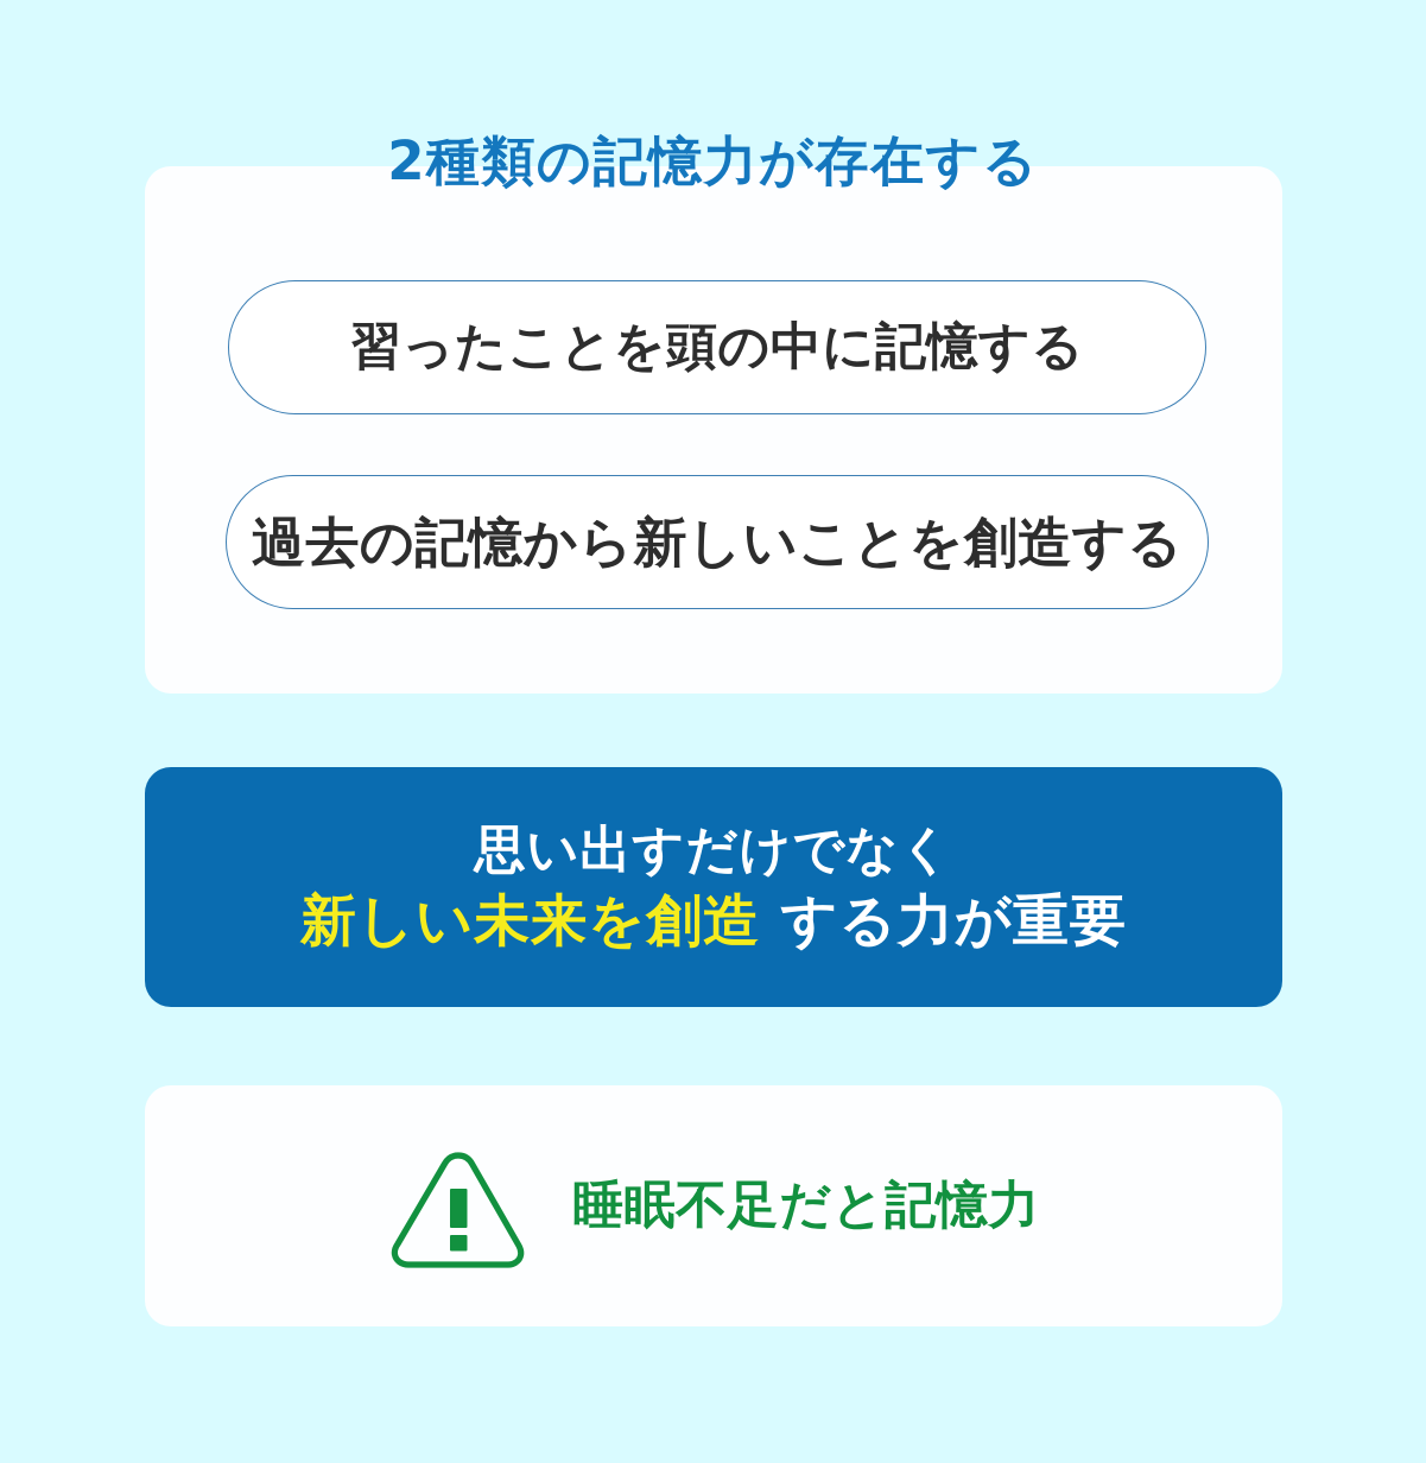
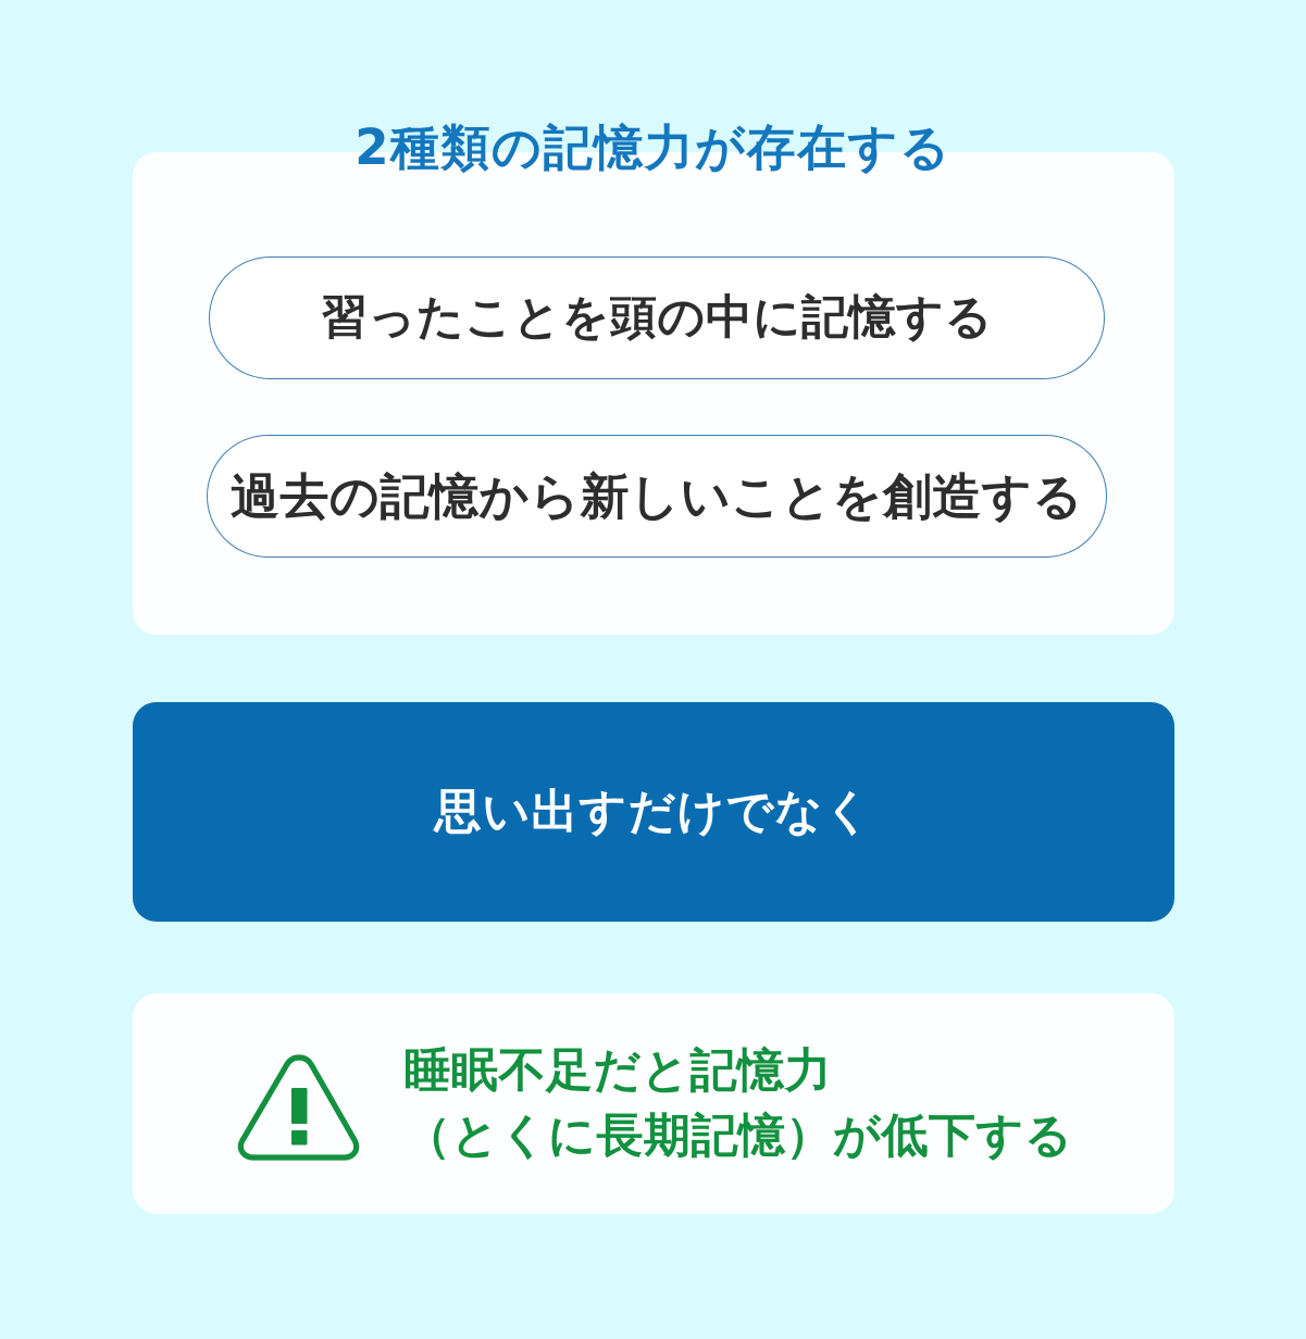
  2種類の記憶力が存在する
  習ったことを頭の中に記憶する
  過去の記憶から新しいことを創造する
  思い出すだけでなく
- 新しい未来を創造 する力が重要
  睡眠不足だと記憶力
+ （とくに長期記憶）が低下する
